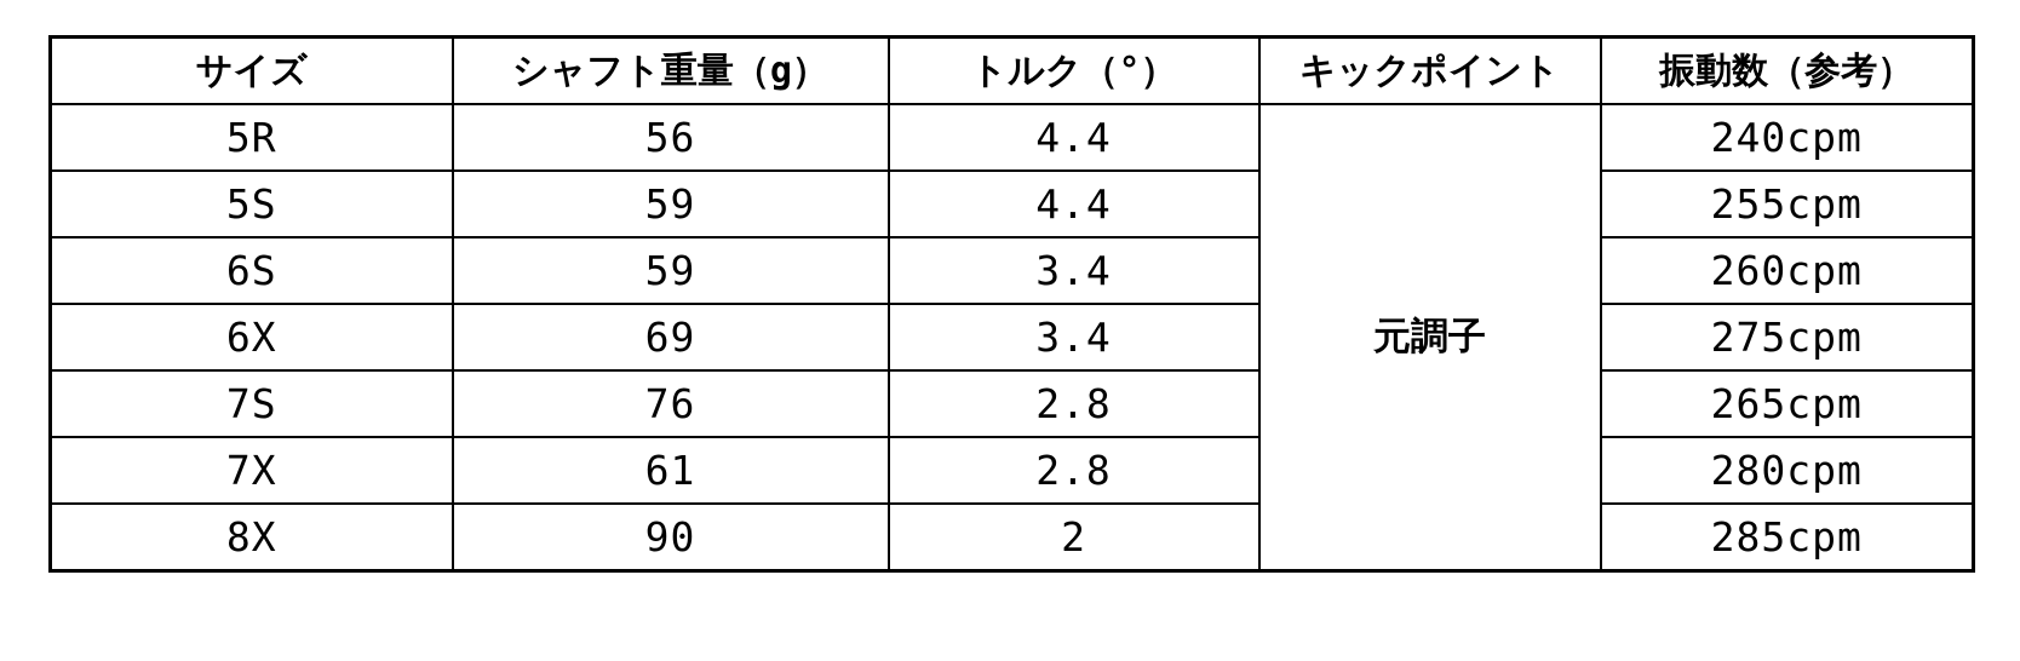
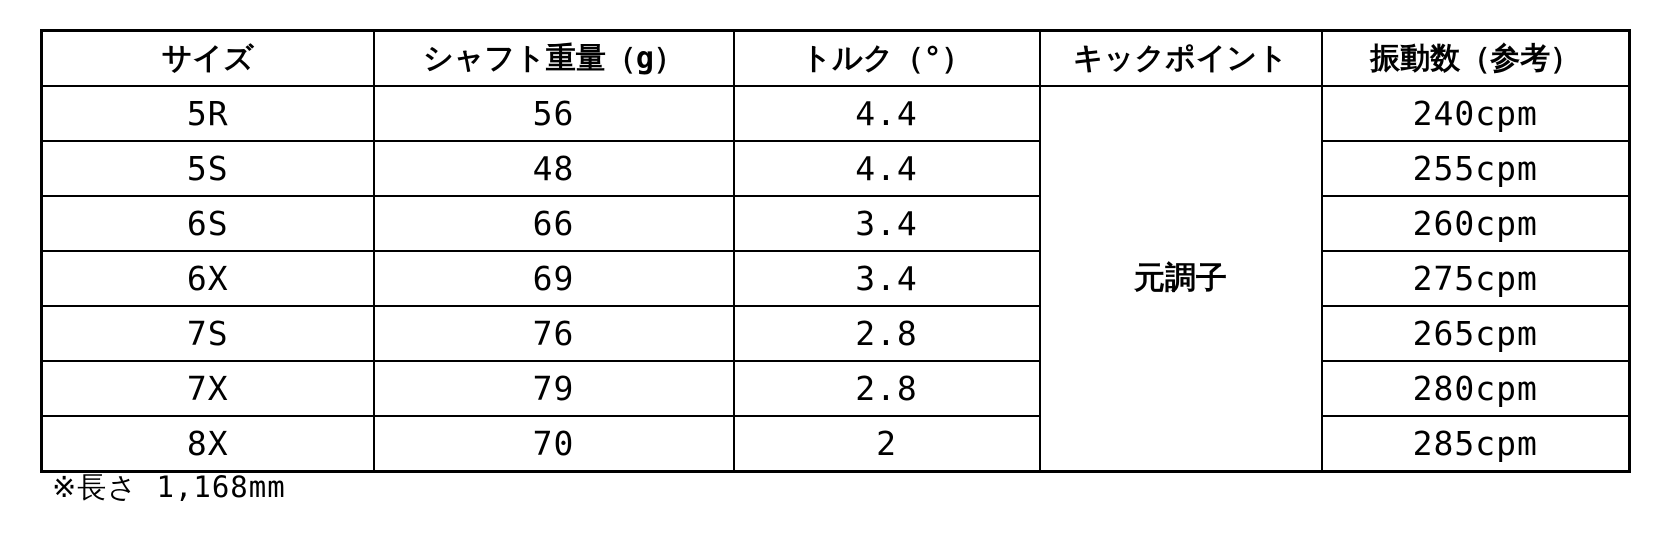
  サイズ	シャフト重量（g）	トルク（°）	キックポイント	振動数（参考）
  5R	56	4.4	元調子	240cpm
- 5S	59	4.4	255cpm
+ 5S	48	4.4	255cpm
- 6S	59	3.4	260cpm
+ 6S	66	3.4	260cpm
  6X	69	3.4	275cpm
  7S	76	2.8	265cpm
- 7X	61	2.8	280cpm
+ 7X	79	2.8	280cpm
- 8X	90	2	285cpm
+ 8X	70	2	285cpm
+ ※長さ 1,168mm
